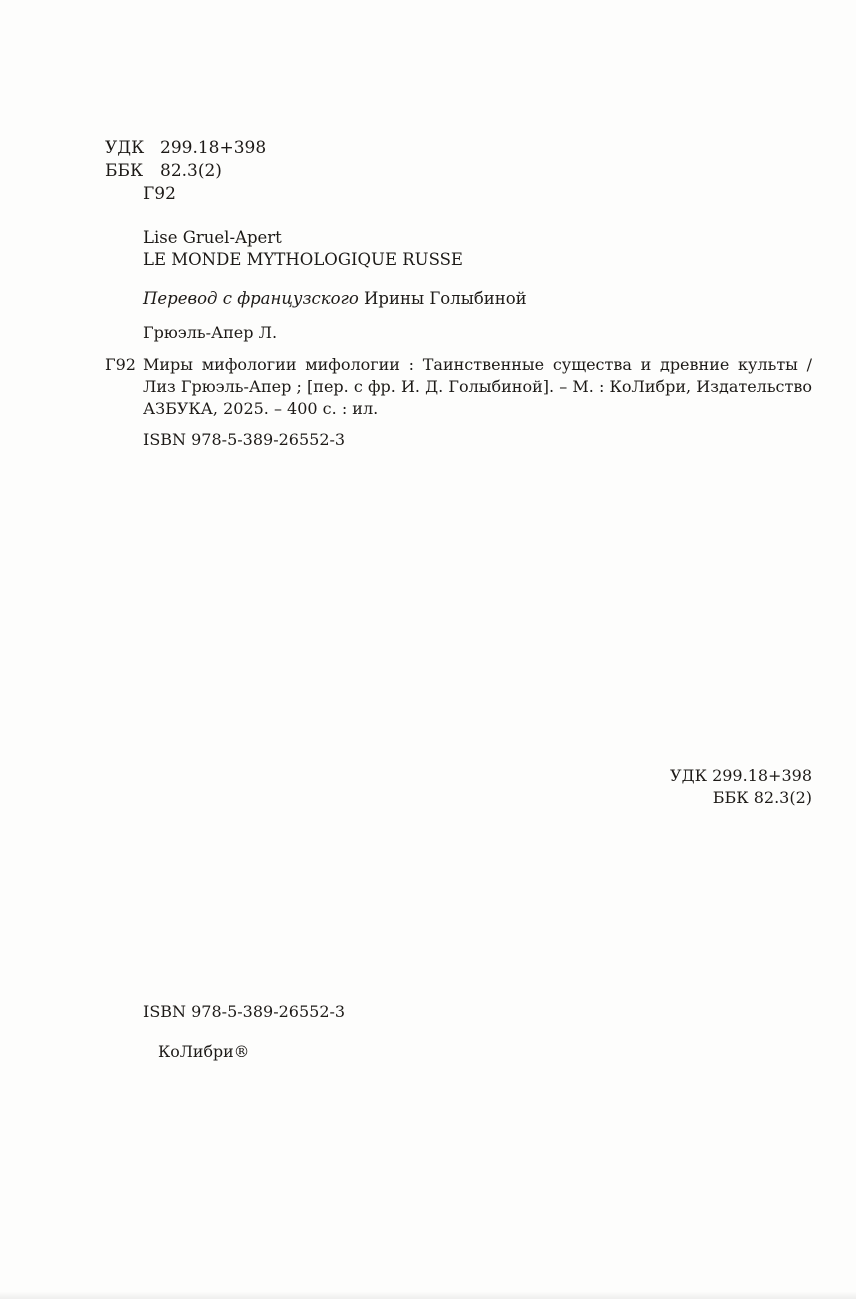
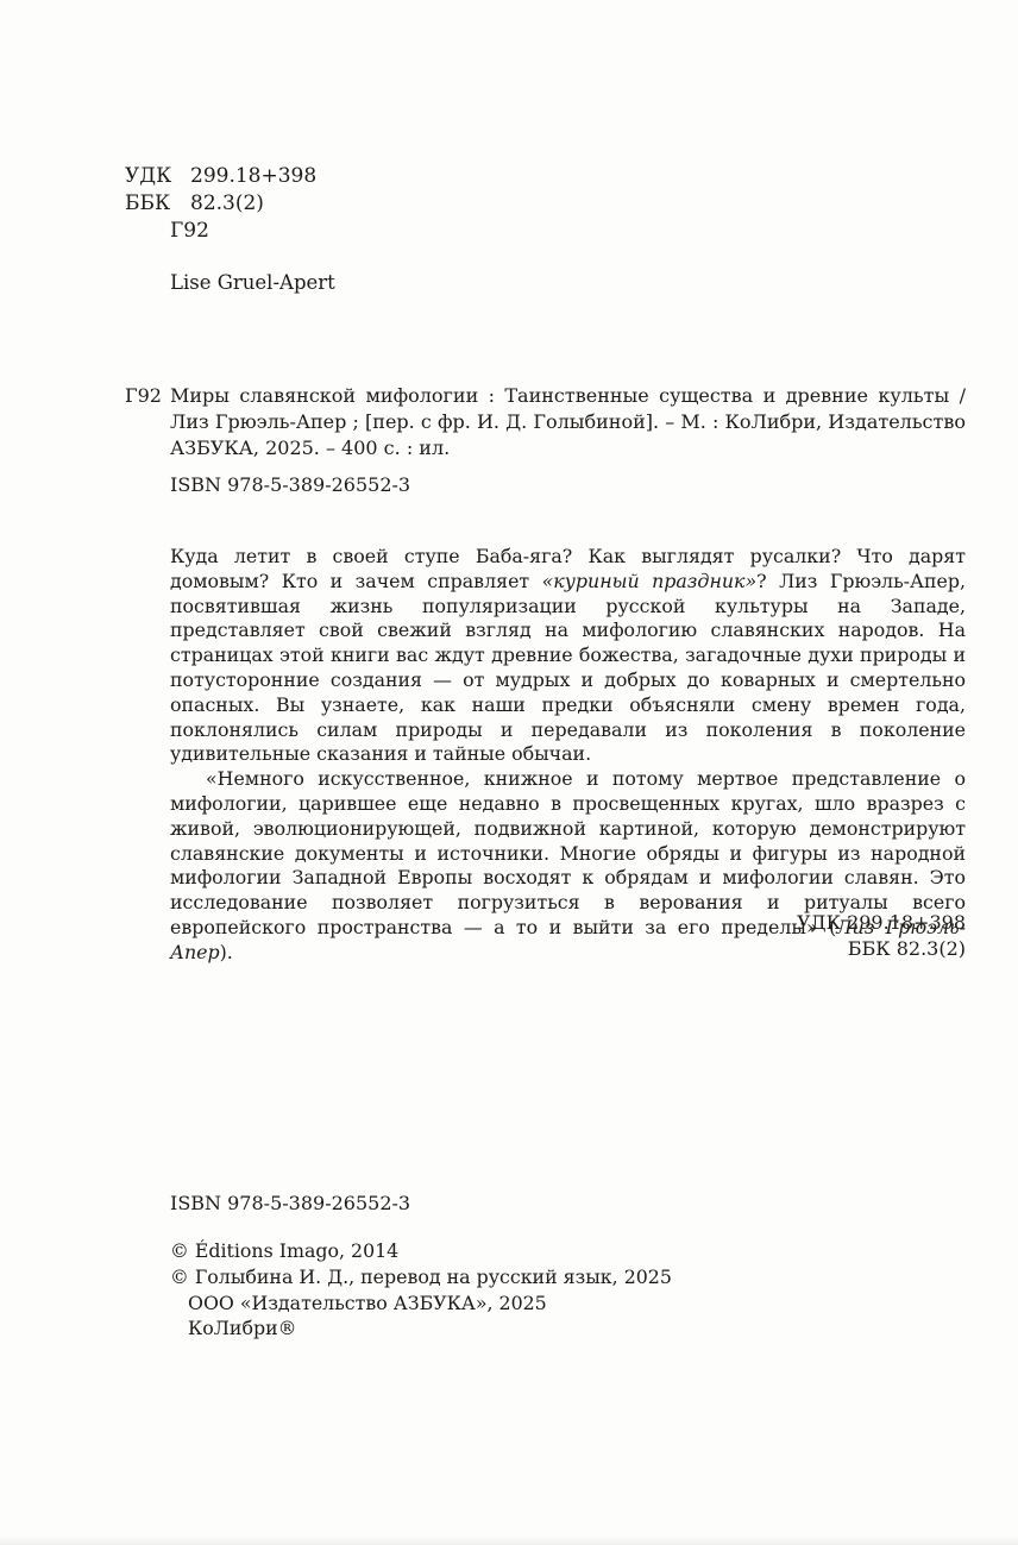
  УДК 299.18+398
  ББК 82.3(2)
  Г92
  Lise Gruel-Apert
- LE MONDE MYTHOLOGIQUE RUSSE
- Перевод с французского Ирины Голыбиной
- Грюэль-Апер Л.
  Г92
- Миры мифологии мифологии : Таинственные существа и древние культы / Лиз Грюэль-Апер ; [пер. с фр. И. Д. Голыбиной]. – М. : КоЛибри, Издательство АЗБУКА, 2025. – 400 с. : ил.
+ Миры славянской мифологии : Таинственные существа и древние культы / Лиз Грюэль-Апер ; [пер. с фр. И. Д. Голыбиной]. – М. : КоЛибри, Издательство АЗБУКА, 2025. – 400 с. : ил.
  ISBN 978-5-389-26552-3
+ Куда летит в своей ступе Баба-яга? Как выглядят русалки? Что дарят домовым? Кто и зачем справляет «куриный праздник»? Лиз Грюэль-Апер, посвятившая жизнь популяризации русской культуры на Западе, представляет свой свежий взгляд на мифологию славянских народов. На страницах этой книги вас ждут древние божества, загадочные духи природы и потусторонние создания — от мудрых и добрых до коварных и смертельно опасных. Вы узнаете, как наши предки объясняли смену времен года, поклонялись силам природы и передавали из поколения в поколение удивительные сказания и тайные обычаи.
+ «Немного искусственное, книжное и потому мертвое представление о мифологии, царившее еще недавно в просвещенных кругах, шло вразрез с живой, эволюционирующей, подвижной картиной, которую демонстрируют славянские документы и источники. Многие обряды и фигуры из народной мифологии Западной Европы восходят к обрядам и мифологии славян. Это исследование позволяет погрузиться в верования и ритуалы всего европейского пространства — а то и выйти за его пределы» (Лиз Грюэль-Апер).
  УДК 299.18+398
  ББК 82.3(2)
  ISBN 978-5-389-26552-3
+ © Éditions Imago, 2014
+ © Голыбина И. Д., перевод на русский язык, 2025
+ ООО «Издательство АЗБУКА», 2025
  КоЛибри®
